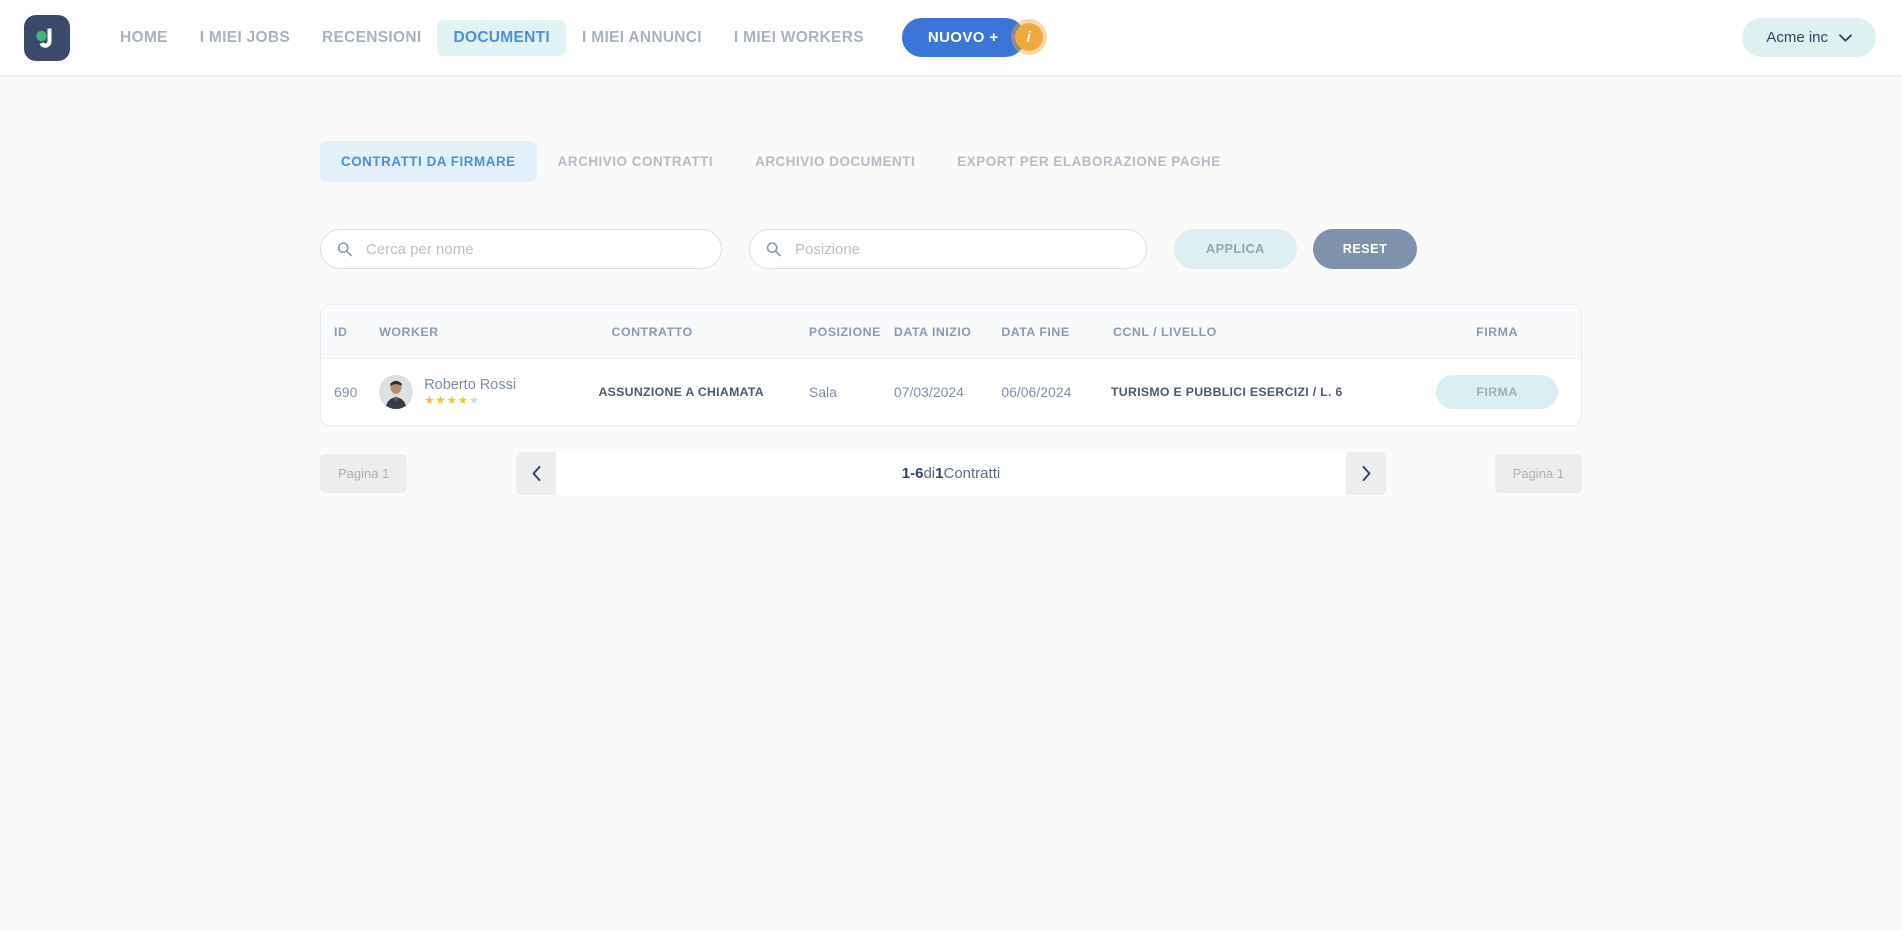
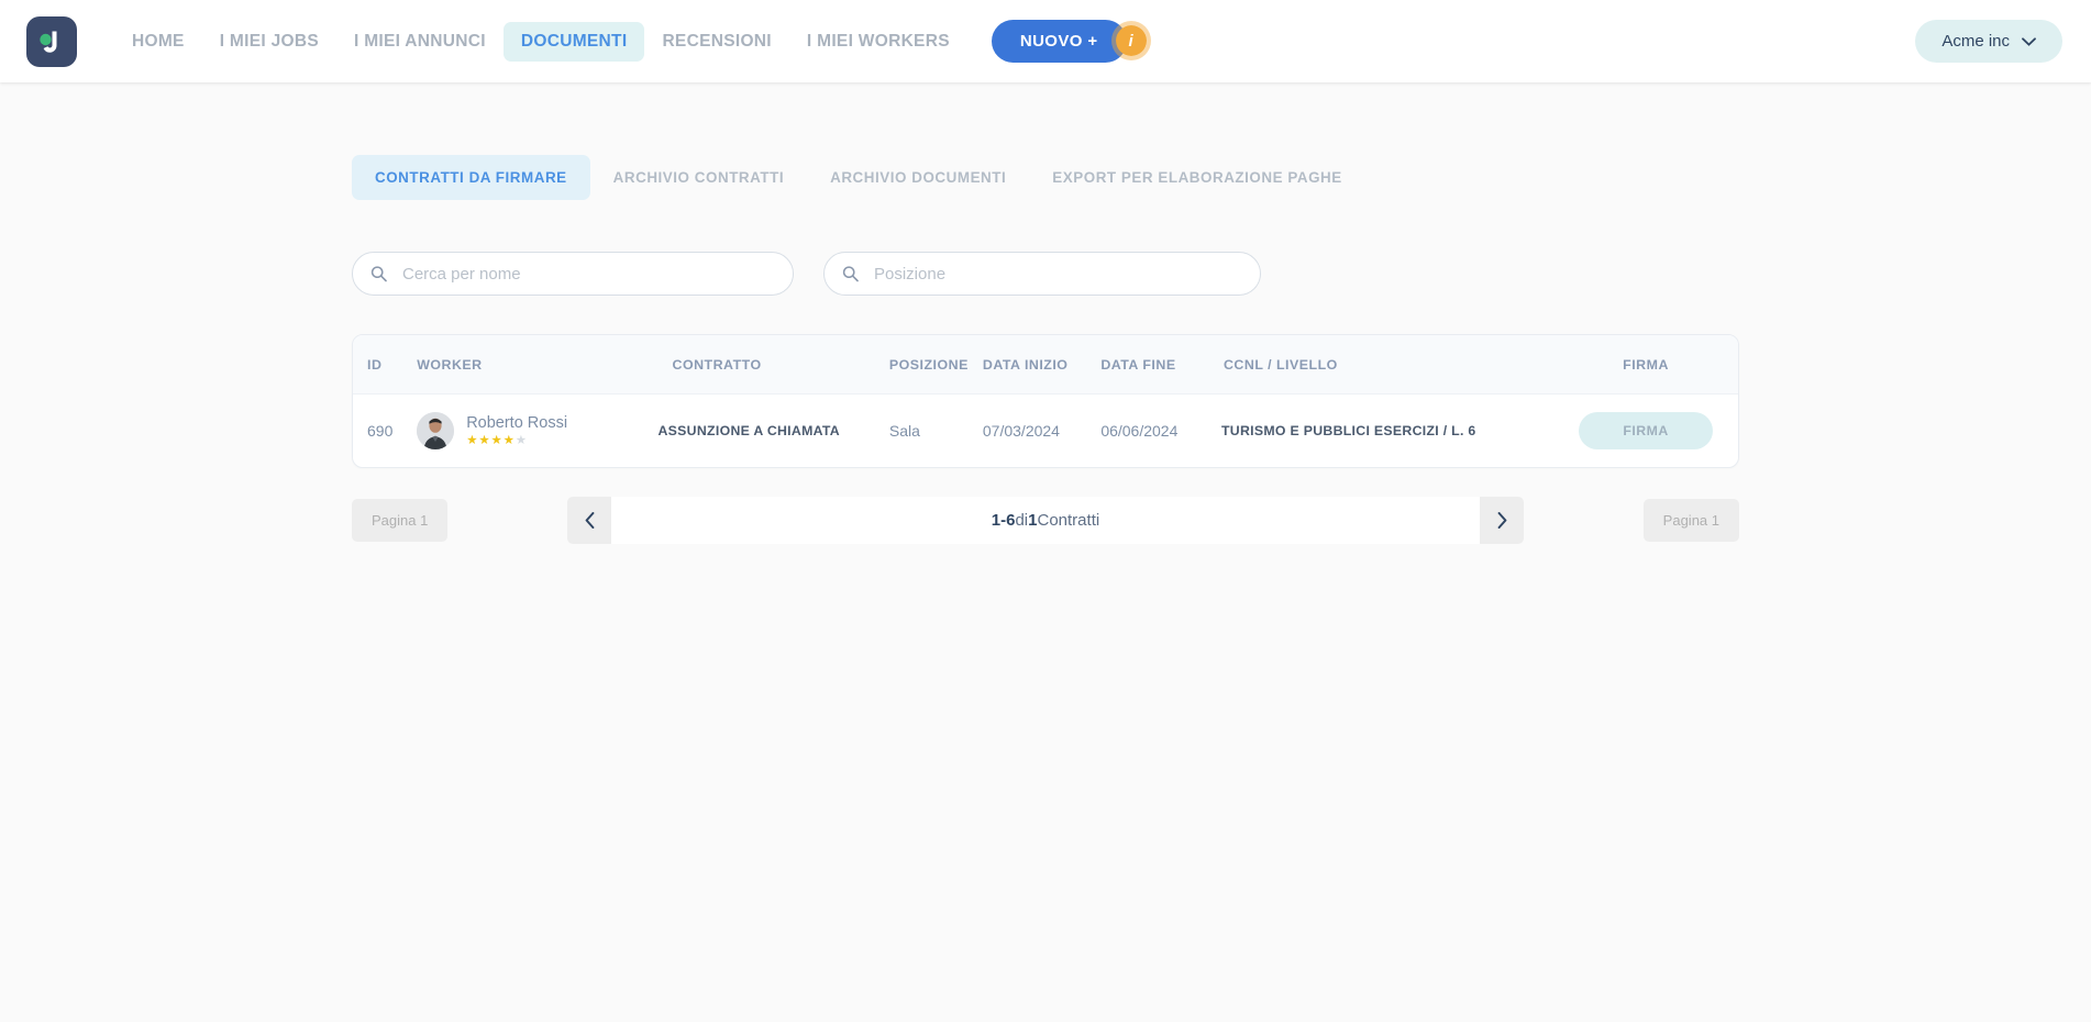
  HOME
  I MIEI JOBS
- RECENSIONI
+ I MIEI ANNUNCI
  DOCUMENTI
- I MIEI ANNUNCI
+ RECENSIONI
  I MIEI WORKERS
  NUOVO +
  i
  Acme inc
  CONTRATTI DA FIRMARE
  ARCHIVIO CONTRATTI
  ARCHIVIO DOCUMENTI
  EXPORT PER ELABORAZIONE PAGHE
  Cerca per nome
  Posizione
- APPLICA
- RESET
  ID	WORKER	CONTRATTO	POSIZIONE	DATA INIZIO	DATA FINE	CCNL / LIVELLO	FIRMA
  690	Roberto Rossi ★★★★★	ASSUNZIONE A CHIAMATA	Sala	07/03/2024	06/06/2024	TURISMO E PUBBLICI ESERCIZI / L. 6	FIRMA
  Pagina 1
  1-6
  di
  1
  Contratti
  Pagina 1
